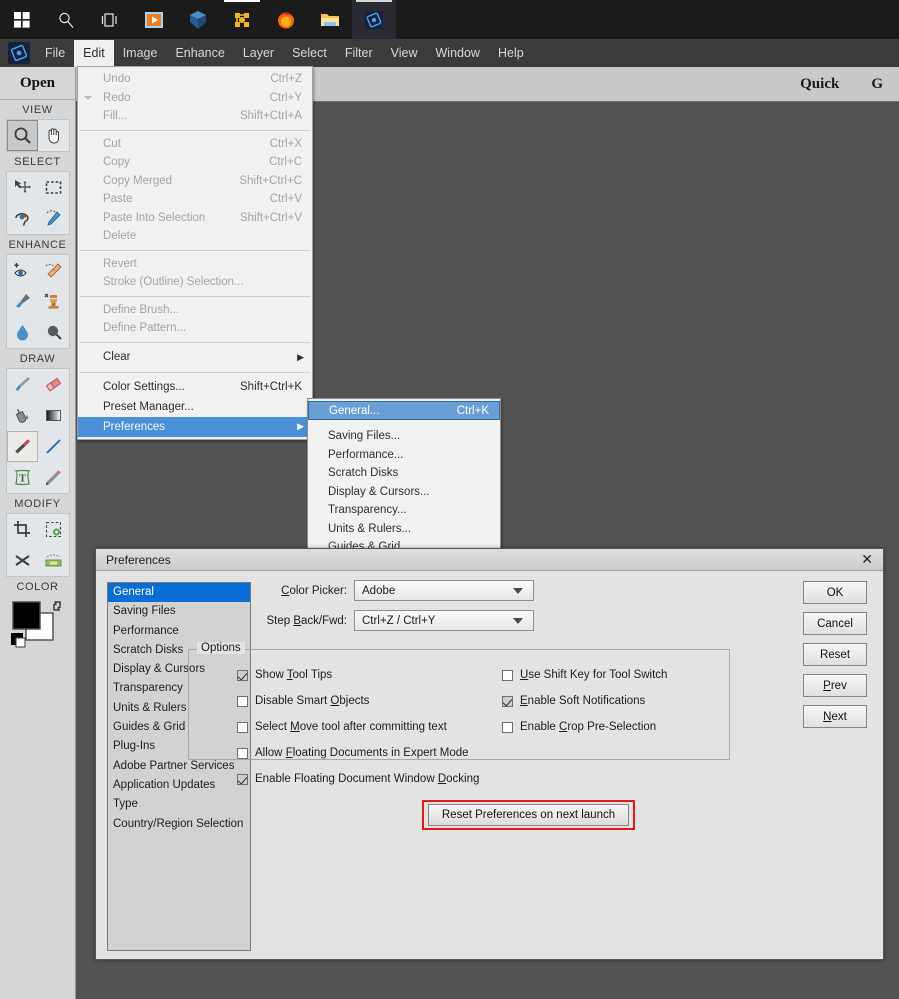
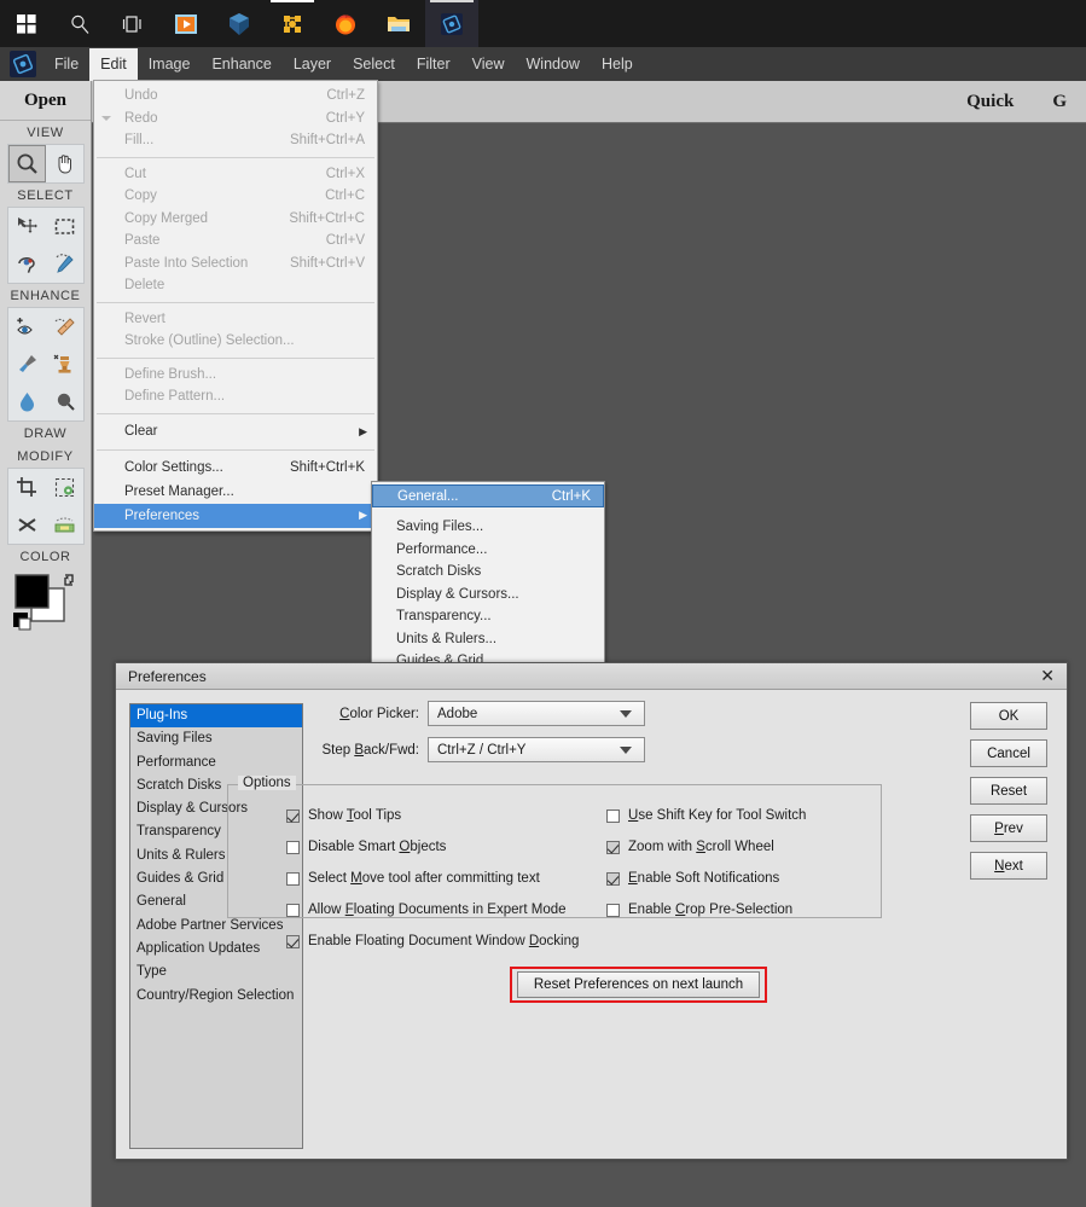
  File
  Edit
  Image
  Enhance
  Layer
  Select
  Filter
  View
  Window
  Help
  Open
  VIEW
  SELECT
  ENHANCE
  DRAW
- T
  MODIFY
  COLOR
  Quick
  G
  Undo
  Ctrl+Z
  Redo
  Ctrl+Y
  Fill...
  Shift+Ctrl+A
  Cut
  Ctrl+X
  Copy
  Ctrl+C
  Copy Merged
  Shift+Ctrl+C
  Paste
  Ctrl+V
  Paste Into Selection
  Shift+Ctrl+V
  Delete
  Revert
  Stroke (Outline) Selection...
  Define Brush...
  Define Pattern...
  Clear
  ▶
  Color Settings...
  Shift+Ctrl+K
  Preset Manager...
  Preferences
  ▶
  General...
  Ctrl+K
  Saving Files...
  Performance...
  Scratch Disks
  Display & Cursors...
  Transparency...
  Units & Rulers...
  Preferences
  ✕
- General
+ Plug-Ins
  Saving Files
  Performance
  Scratch Disks
  Display & Cursors
  Transparency
  Units & Rulers
  Guides & Grid
- Plug-Ins
+ General
  Adobe Partner Services
  Application Updates
  Type
  Country/Region Selection
  Color Picker:
  Adobe
  Step Back/Fwd:
  Ctrl+Z / Ctrl+Y
  Options
  Show Tool Tips
  Disable Smart Objects
  Select Move tool after committing text
  Allow Floating Documents in Expert Mode
  Enable Floating Document Window Docking
  Use Shift Key for Tool Switch
+ Zoom with Scroll Wheel
  Enable Soft Notifications
  Enable Crop Pre-Selection
  OK
  Cancel
  Reset
  P
  rev
  N
  ext
  Reset Preferences on next launch
